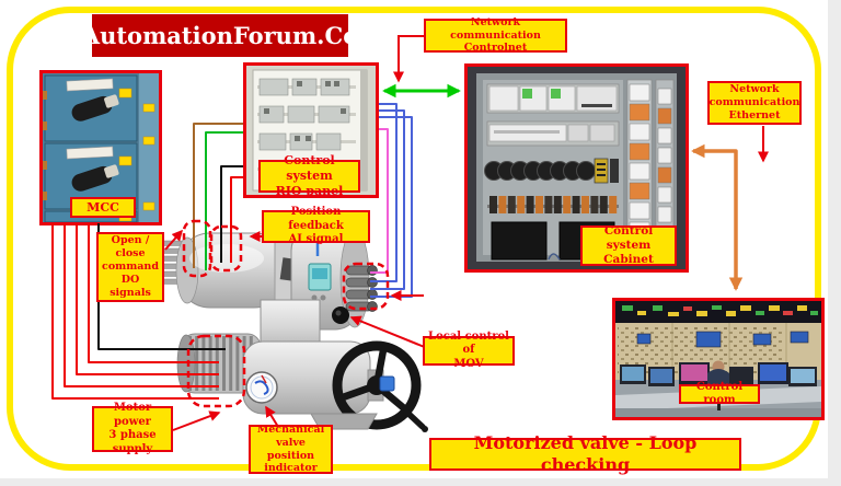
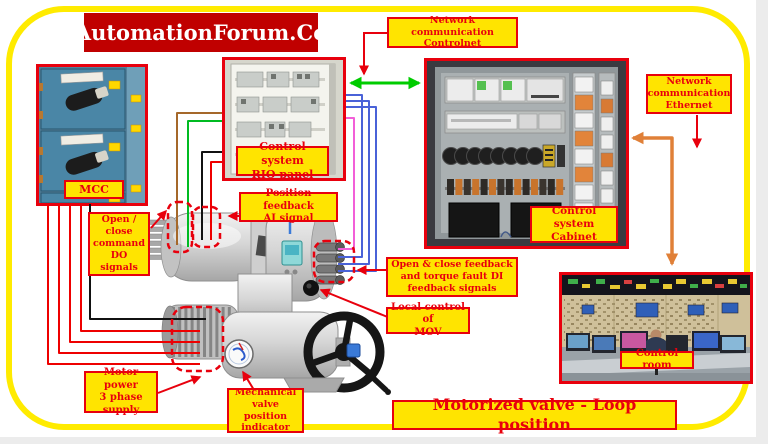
  AutomationForum.Co
  Network communication
  Controlnet
  Network
  communication
  Ethernet
  MCC
  Control system
  RIO panel
  Control system
  Cabinet
  Control room
  Open /
  close
  command
  DO
  signals
  Position feedback
  AI signal
+ Open & close feedback
+ and torque fault DI
+ feedback signals
  Local control of
  MOV
  Motor power
  3 phase
  supply
  Mechanical
  valve position
  indicator
- Motorized valve - Loop checking
+ Motorized valve - Loop position
